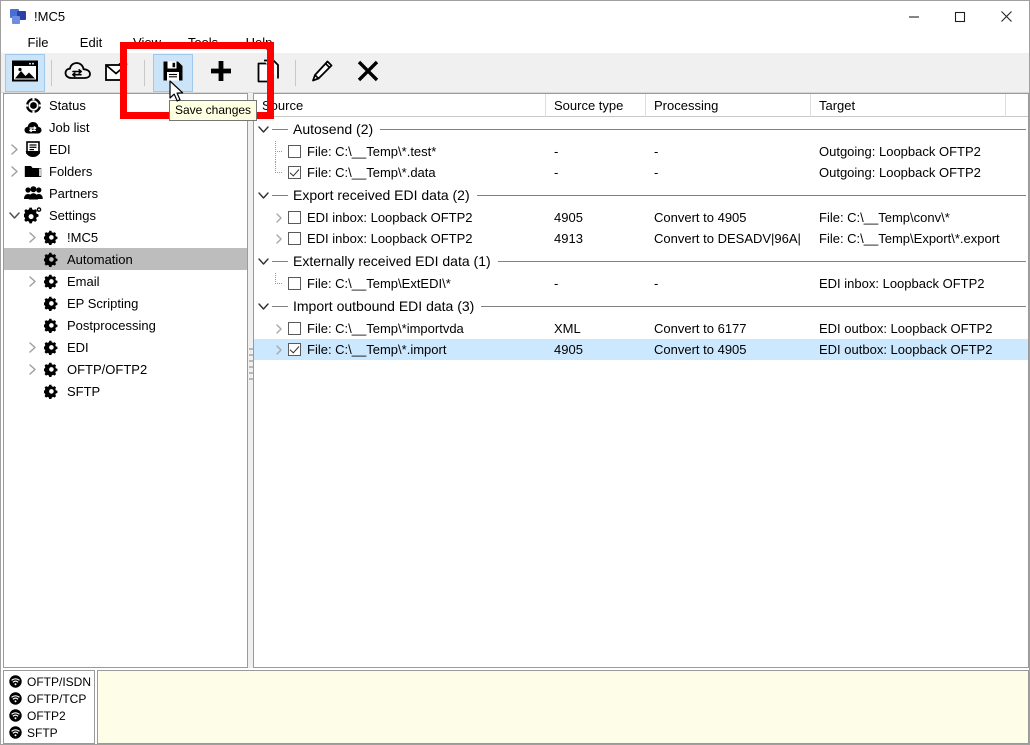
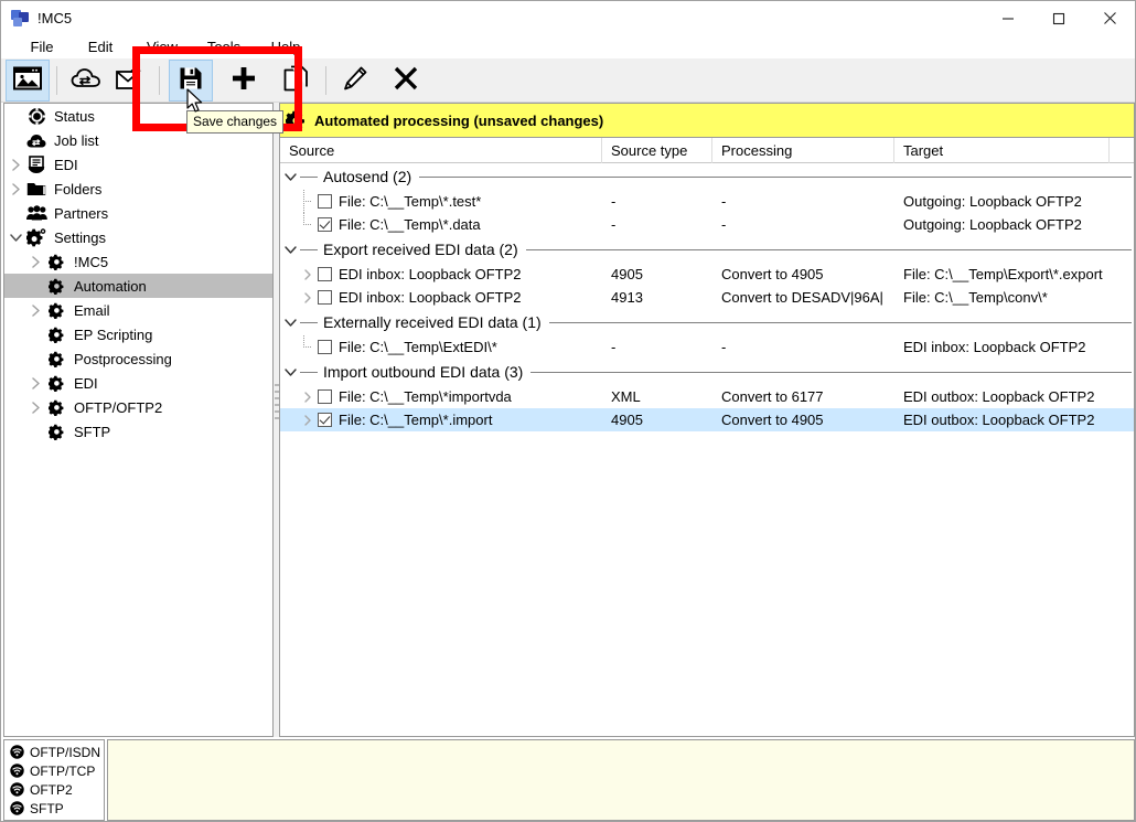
  !MC5
  File
  Edit
  View
  Tools
  Help
  Status
  Job list
  EDI
  Folders
  Partners
  Settings
  !MC5
  Automation
  Email
  EP Scripting
  Postprocessing
  EDI
  OFTP/OFTP2
  SFTP
+ Automated processing (unsaved changes)
  Source
  Source type
  Processing
  Target
  Autosend (2)
  File: C:\__Temp\*.test*
  -
  -
  Outgoing: Loopback OFTP2
  File: C:\__Temp\*.data
  -
  -
  Outgoing: Loopback OFTP2
  Export received EDI data (2)
  EDI inbox: Loopback OFTP2
  4905
  Convert to 4905
- File: C:\__Temp\conv\*
+ File: C:\__Temp\Export\*.export
  EDI inbox: Loopback OFTP2
  4913
  Convert to DESADV|96A|
- File: C:\__Temp\Export\*.export
+ File: C:\__Temp\conv\*
  Externally received EDI data (1)
  File: C:\__Temp\ExtEDI\*
  -
  -
  EDI inbox: Loopback OFTP2
  Import outbound EDI data (3)
  File: C:\__Temp\*importvda
  XML
  Convert to 6177
  EDI outbox: Loopback OFTP2
  File: C:\__Temp\*.import
  4905
  Convert to 4905
  EDI outbox: Loopback OFTP2
  OFTP/ISDN
  OFTP/TCP
  OFTP2
  SFTP
  Save changes
